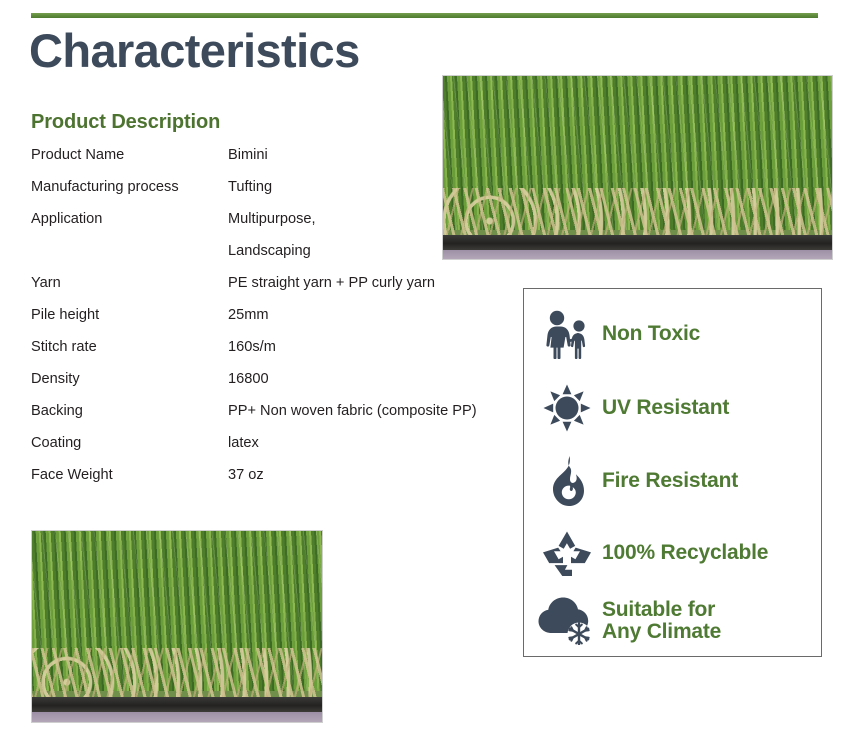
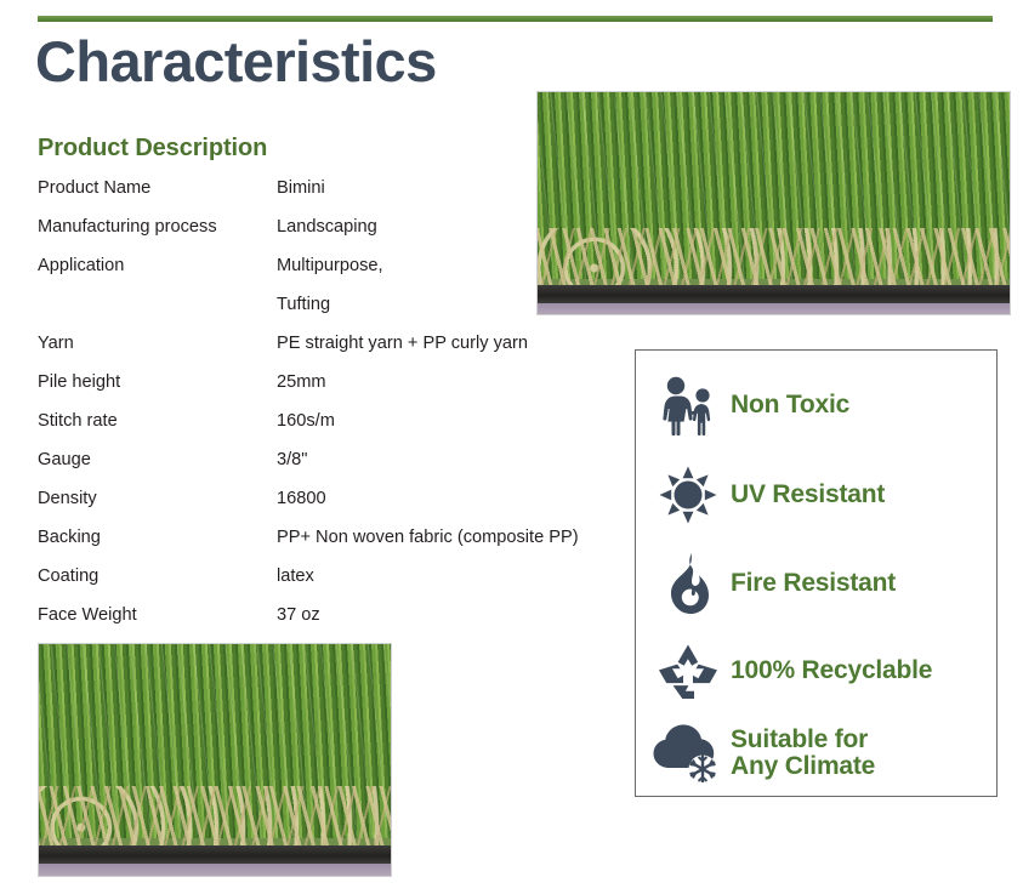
  Characteristics
  Product Description
  Product Name
  Bimini
  Manufacturing process
- Tufting
+ Landscaping
  Application
  Multipurpose,
- Landscaping
+ Tufting
  Yarn
  PE straight yarn + PP curly yarn
  Pile height
  25mm
  Stitch rate
  160s/m
+ Gauge
+ 3/8"
  Density
  16800
  Backing
  PP+ Non woven fabric (composite PP)
  Coating
  latex
  Face Weight
  37 oz
  Non Toxic
  UV Resistant
  Fire Resistant
  100% Recyclable
  Suitable for
  Any Climate
